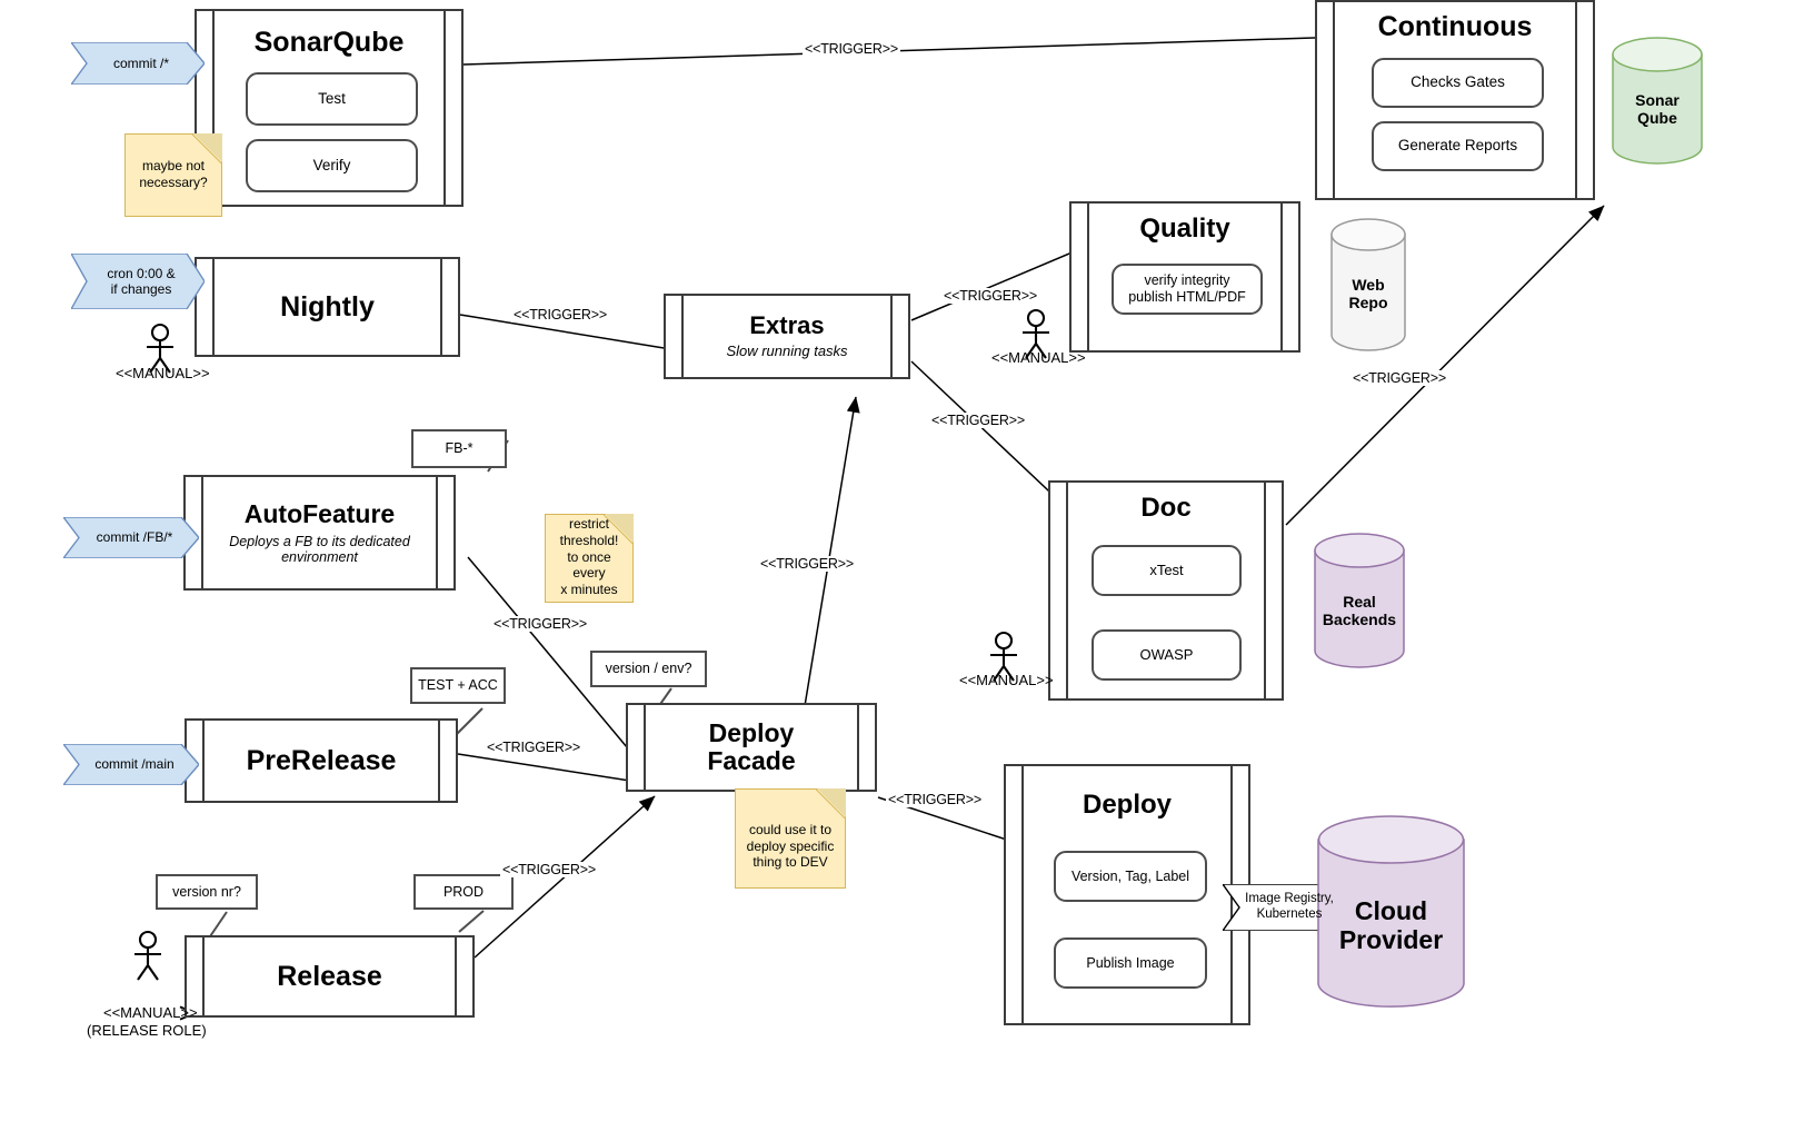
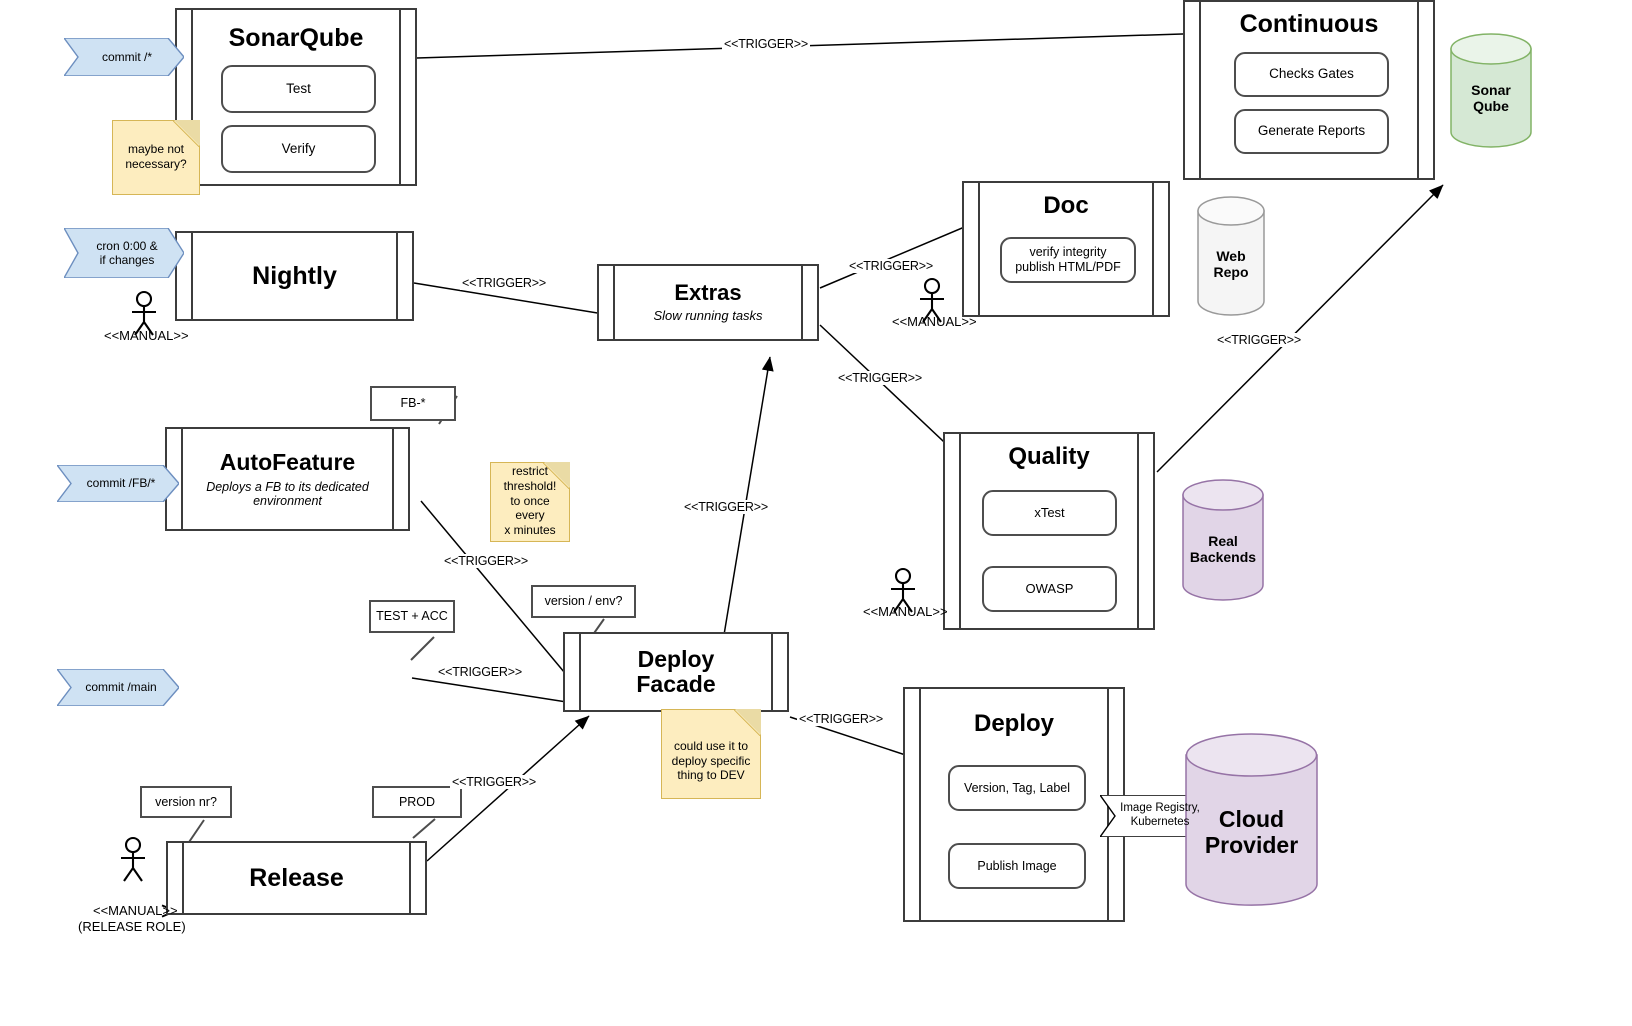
  SonarQube
  Test
  Verify
  Continuous
  Checks Gates
  Generate Reports
  Nightly
  Extras
  Slow running tasks
- Quality
+ Doc
  verify integrity
  publish HTML/PDF
  AutoFeature
  Deploys a FB to its dedicated environment
- Doc
+ Quality
  xTest
  OWASP
- PreRelease
  Deploy
  Facade
  Deploy
  Version, Tag, Label
  Publish Image
  Release
  commit /*
  cron 0:00 &
  if changes
  commit /FB/*
  commit /main
  Image Registry,
  Kubernetes
  maybe not
  necessary?
  restrict
  threshold!
  to once every
  x minutes
  could use it to
  deploy specific
  thing to DEV
  FB-*
  TEST + ACC
  version / env?
  version nr?
  PROD
  Sonar
  Qube
  Web
  Repo
  Real
  Backends
  Cloud
  Provider
  <<MANUAL>>
  <<MANUAL>>
  <<MANUAL>>
  <<MANUAL>>
  (RELEASE ROLE)
  <<TRIGGER>>
  <<TRIGGER>>
  <<TRIGGER>>
  <<TRIGGER>>
  <<TRIGGER>>
  <<TRIGGER>>
  <<TRIGGER>>
  <<TRIGGER>>
  <<TRIGGER>>
  <<TRIGGER>>
